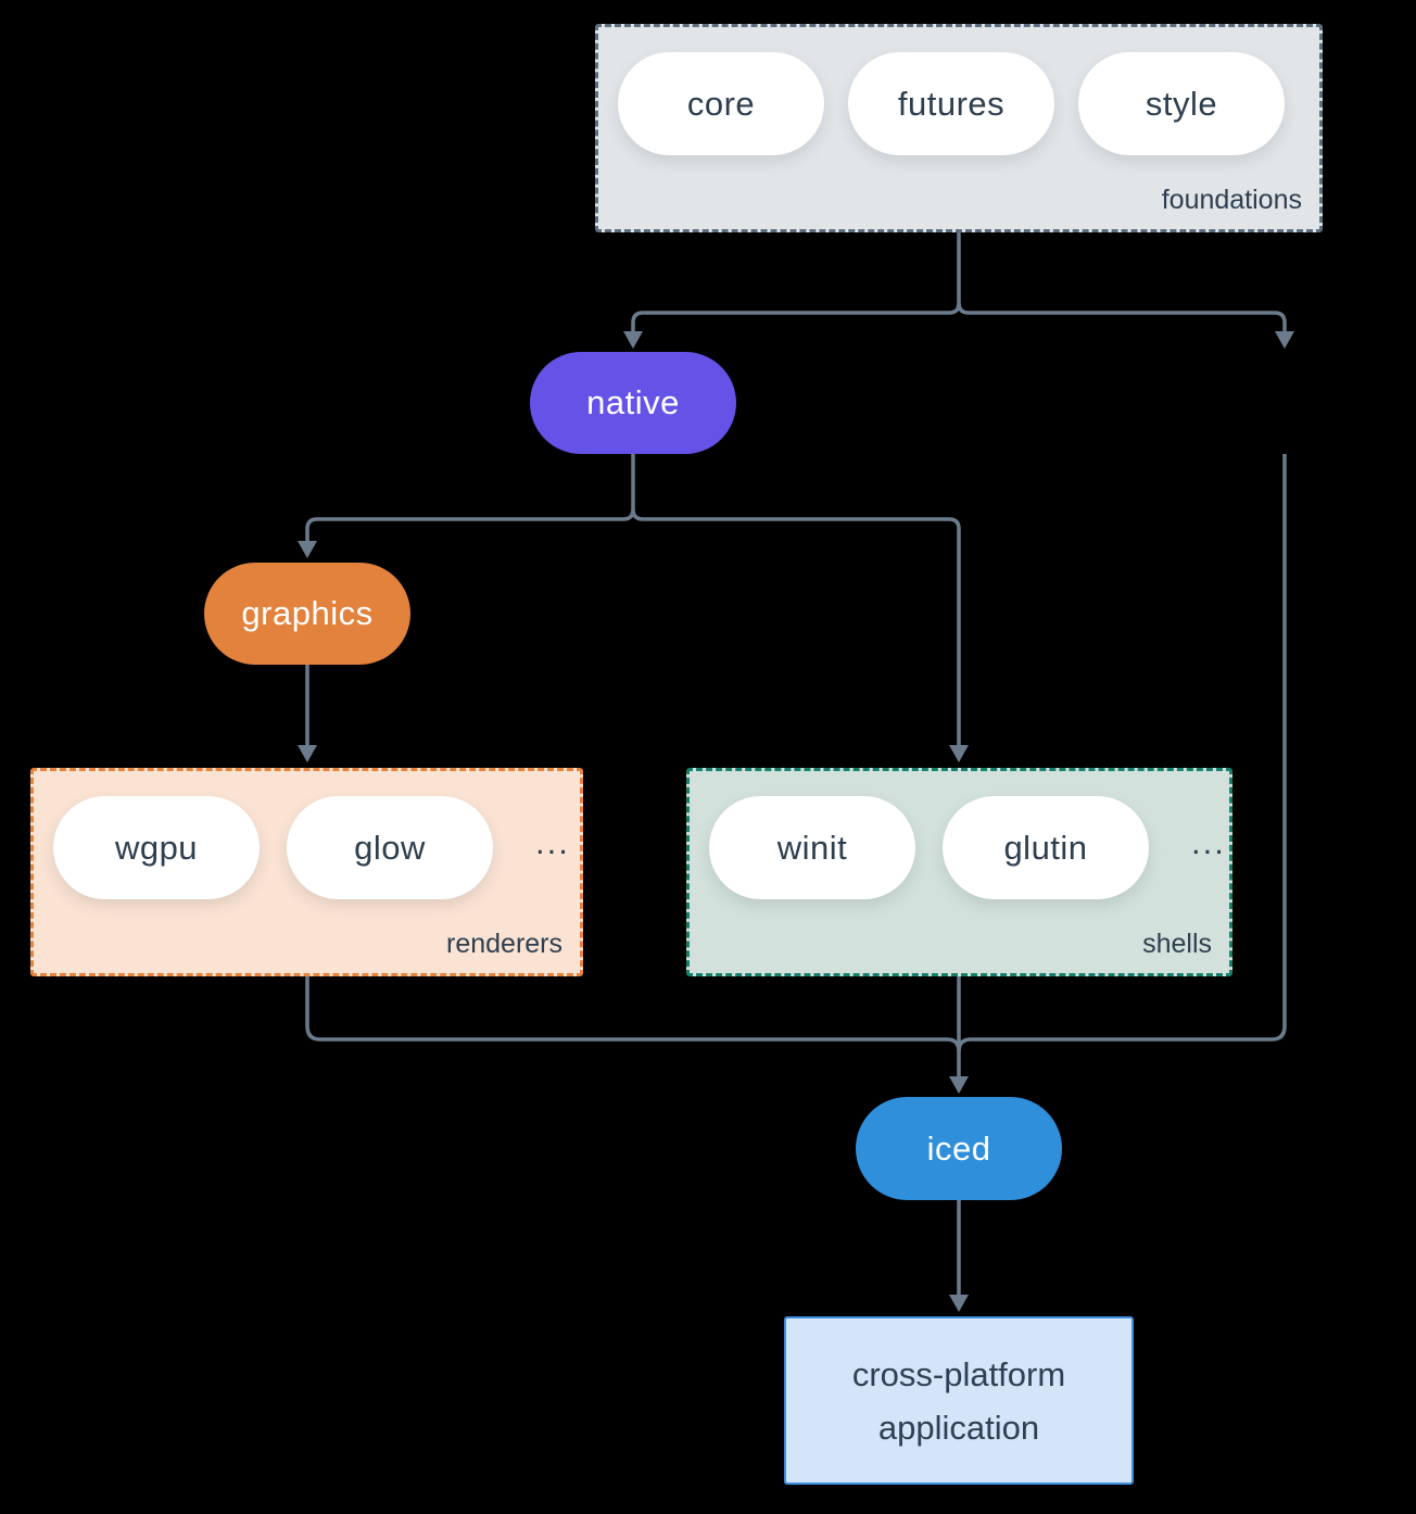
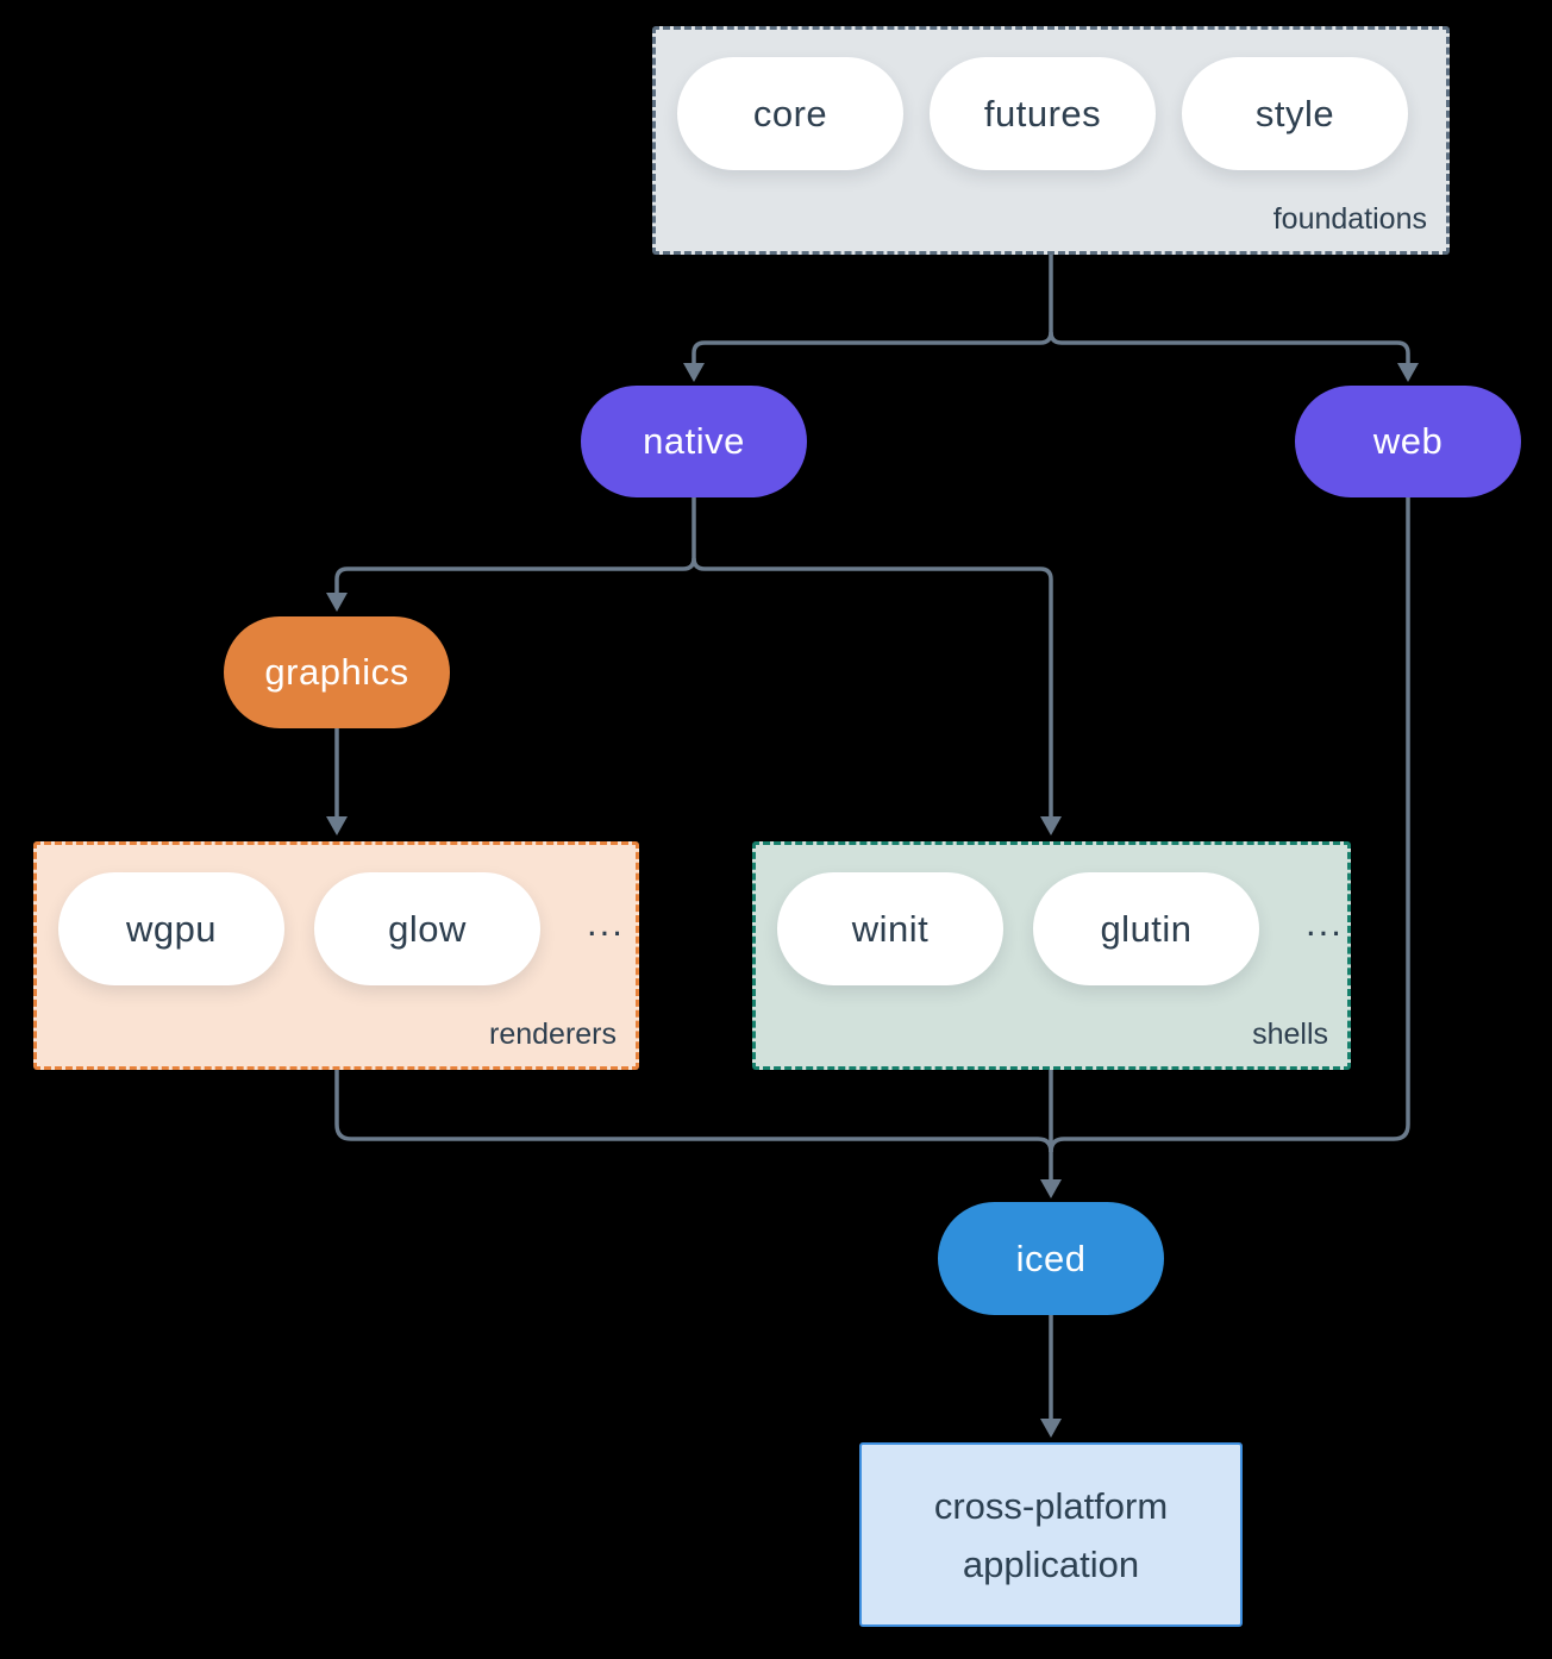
  core
  futures
  style
  foundations
  native
+ web
  graphics
  wgpu
  glow
  ...
  renderers
  winit
  glutin
  ...
  shells
  iced
  cross-platform application
